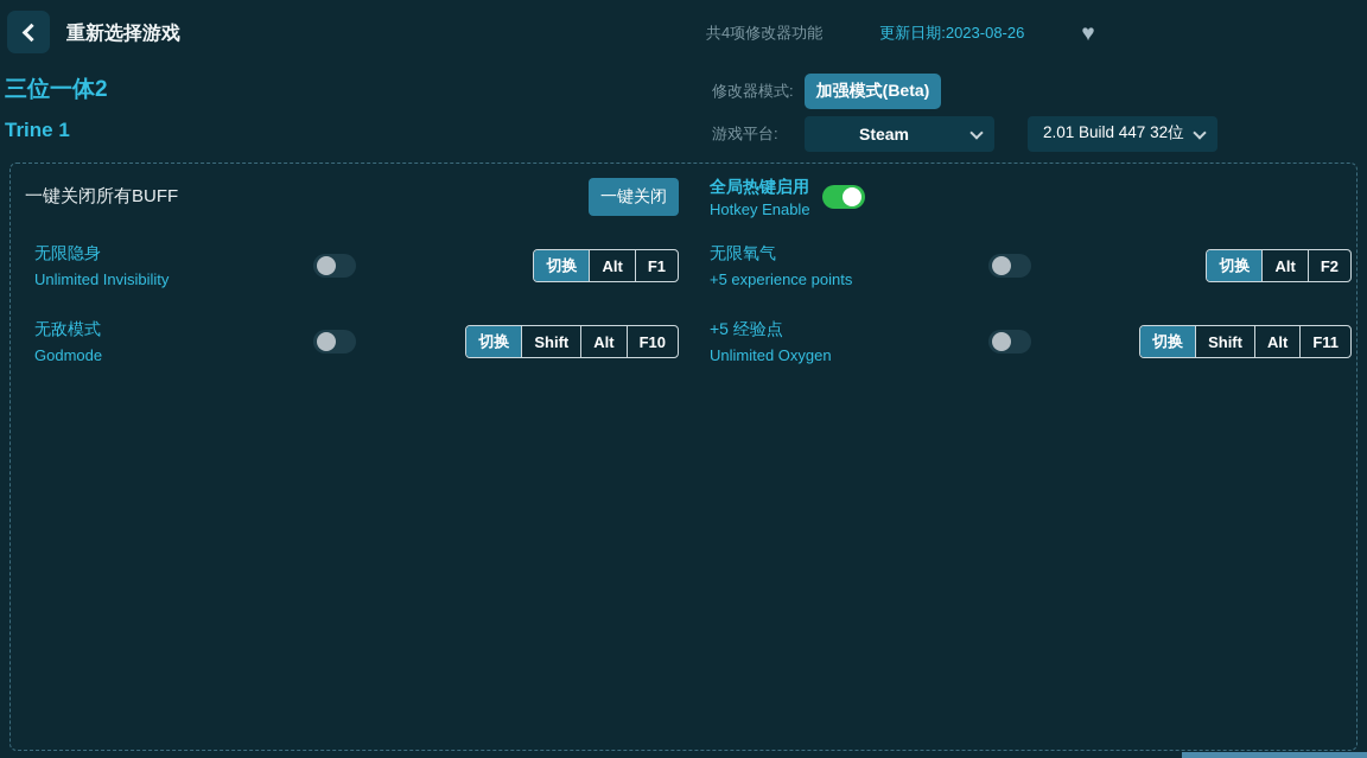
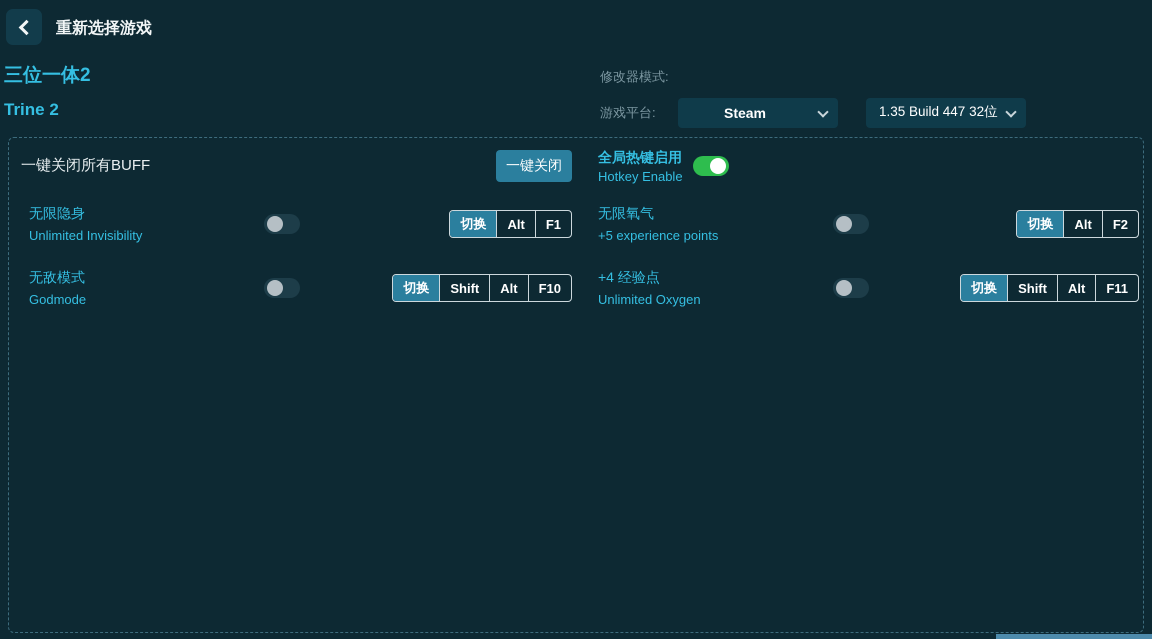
  重新选择游戏
- 共4项修改器功能
- 更新日期:2023-08-26
- ♥
  三位一体2
- Trine 1
+ Trine 2
  修改器模式:
- 加强模式(Beta)
  游戏平台:
  Steam
- 2.01 Build 447 32位
+ 1.35 Build 447 32位
  一键关闭所有BUFF
  一键关闭
  全局热键启用
  Hotkey Enable
  无限隐身
  Unlimited Invisibility
  切换
  Alt
  F1
  无限氧气
  +5 experience points
  切换
  Alt
  F2
  无敌模式
  Godmode
  切换
  Shift
  Alt
  F10
- +5 经验点
+ +4 经验点
  Unlimited Oxygen
  切换
  Shift
  Alt
  F11
